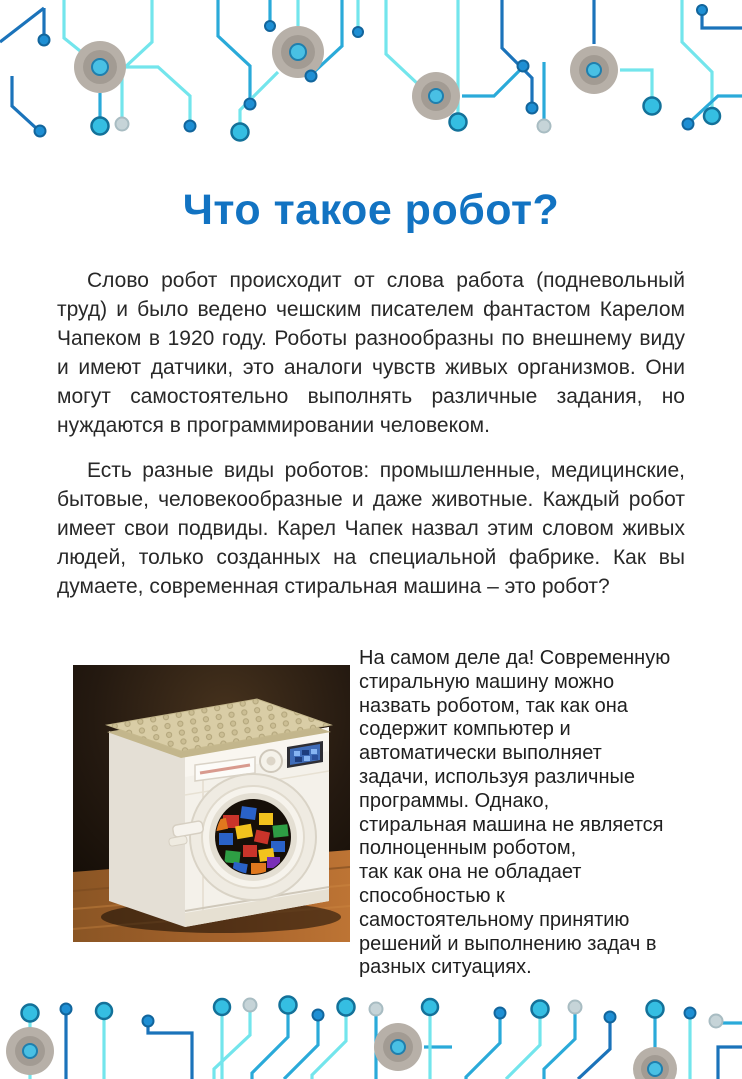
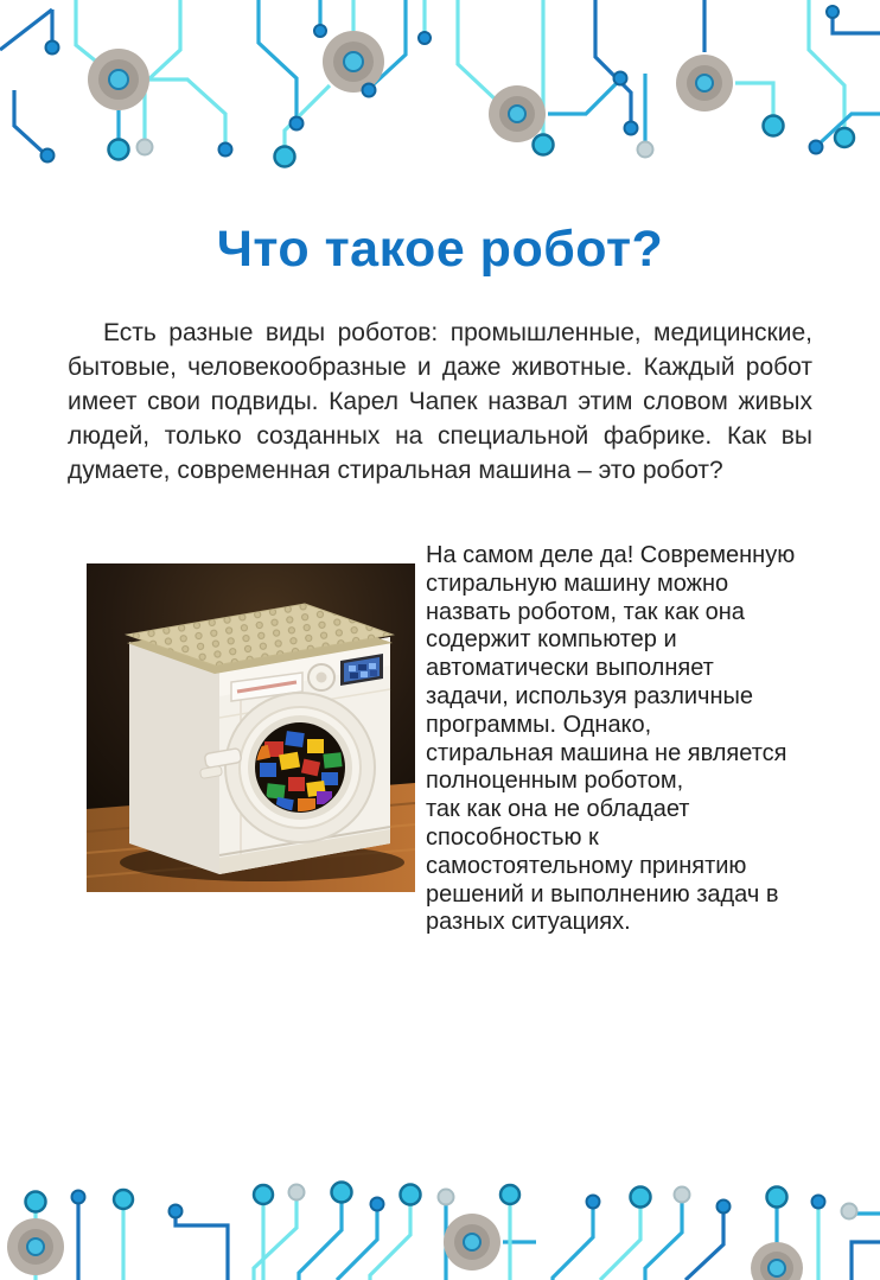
  Что такое робот?
- Слово робот происходит от слова работа (подневольный труд) и было ведено чешским писателем фантастом Карелом Чапеком в 1920 году. Роботы разнообразны по внешнему виду и имеют датчики, это аналоги чувств живых организмов. Они могут самостоятельно выполнять различные задания, но нуждаются в программировании человеком.
  Есть разные виды роботов: промышленные, медицинские, бытовые, человекообразные и даже животные. Каждый робот имеет свои подвиды. Карел Чапек назвал этим словом живых людей, только созданных на специальной фабрике. Как вы думаете, современная стиральная машина – это робот?
  На самом деле да! Современную
  стиральную машину можно
  назвать роботом, так как она
  содержит компьютер и
  автоматически выполняет
  задачи, используя различные
  программы. Однако,
  стиральная машина не является
  полноценным роботом,
  так как она не обладает
  способностью к
  самостоятельному принятию
  решений и выполнению задач в
  разных ситуациях.
